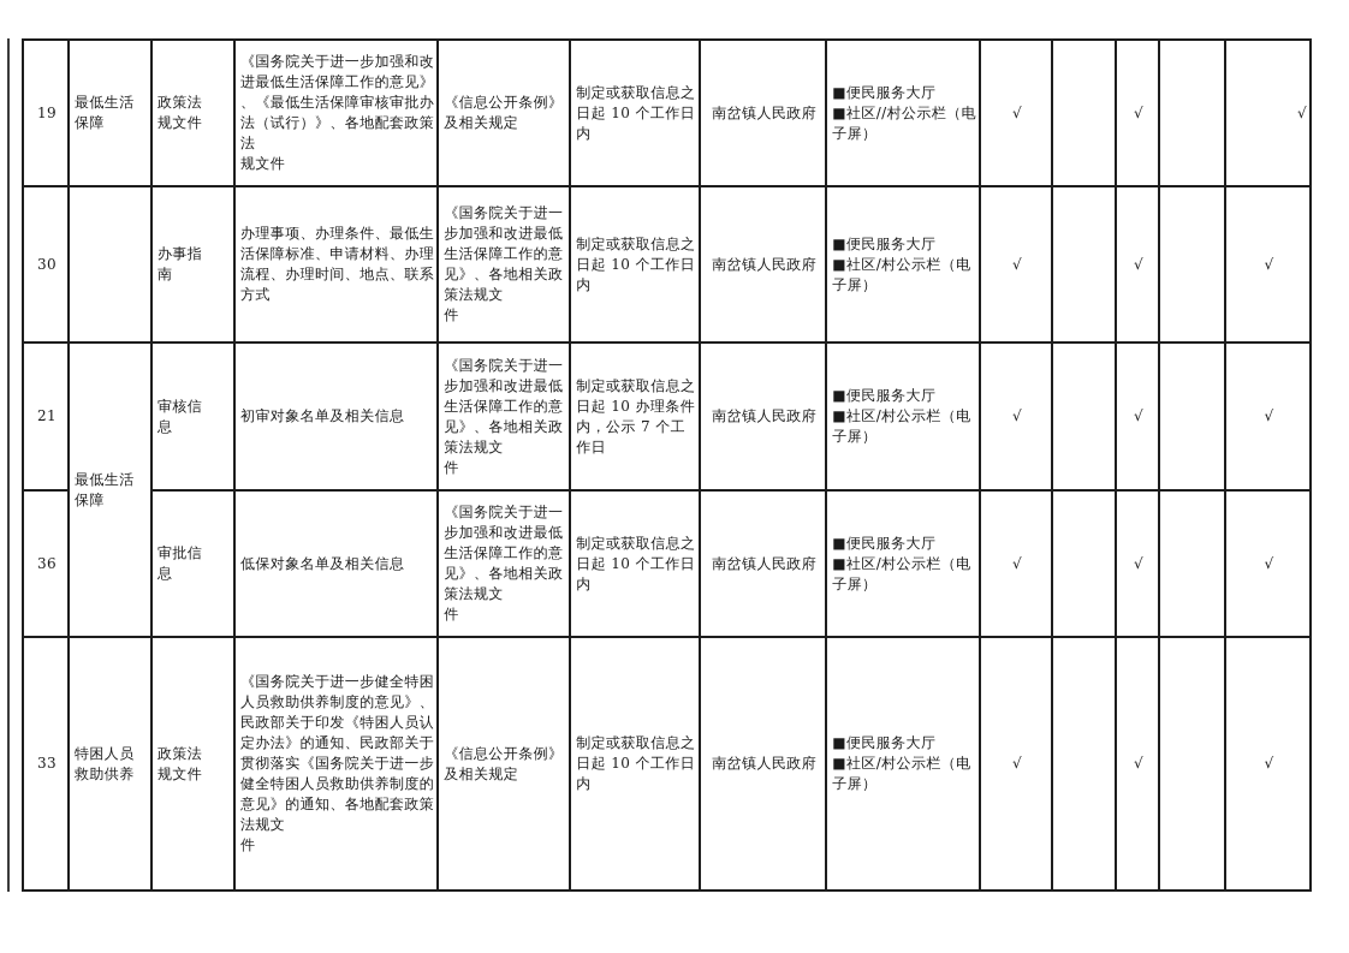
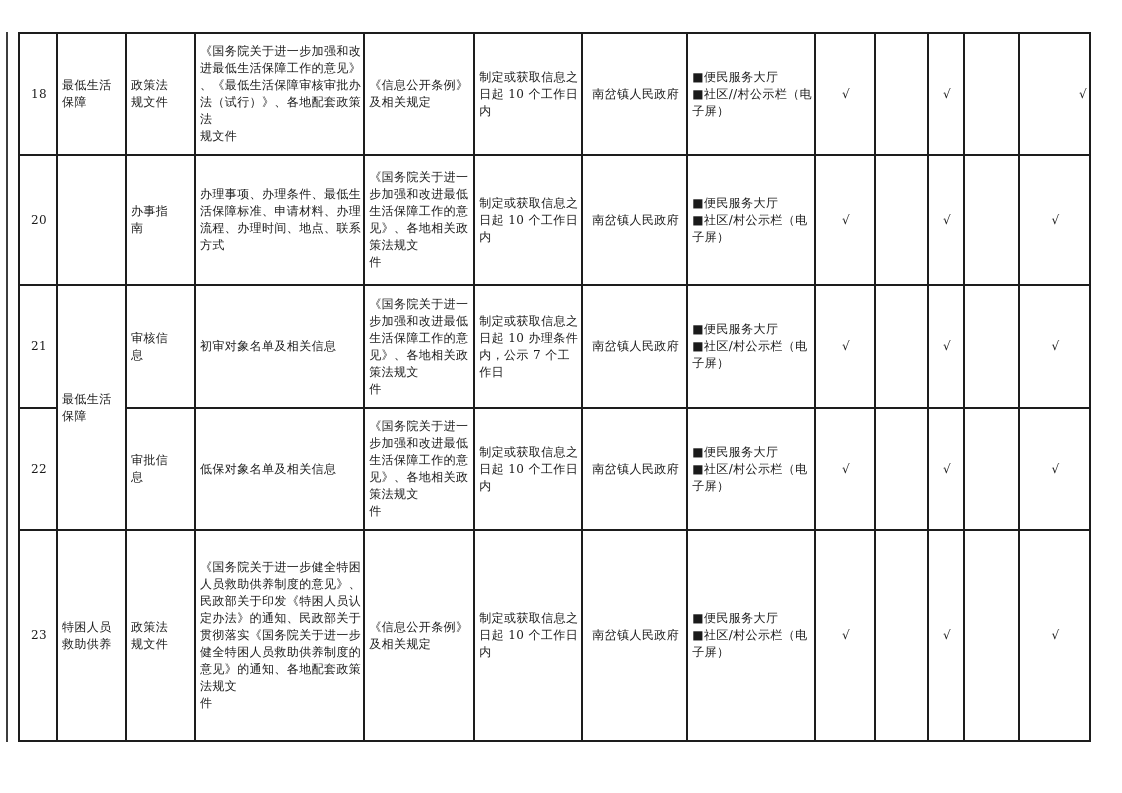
- 19	最低生活 保障	政策法 规文件	《国务院关于进一步加强和改 进最低生活保障工作的意见》 、《最低生活保障审核审批办 法（试行）》、各地配套政策 法 规文件	《信息公开条例》 及相关规定	制定或获取信息之 日起 10 个工作日 内	南岔镇人民政府	■便民服务大厅 ■社区//村公示栏（电 子屏）	√		√		√
+ 18	最低生活 保障	政策法 规文件	《国务院关于进一步加强和改 进最低生活保障工作的意见》 、《最低生活保障审核审批办 法（试行）》、各地配套政策 法 规文件	《信息公开条例》 及相关规定	制定或获取信息之 日起 10 个工作日 内	南岔镇人民政府	■便民服务大厅 ■社区//村公示栏（电 子屏）	√		√		√
- 30		办事指 南	办理事项、办理条件、最低生 活保障标准、申请材料、办理 流程、办理时间、地点、联系 方式	《国务院关于进一 步加强和改进最低 生活保障工作的意 见》、各地相关政 策法规文 件	制定或获取信息之 日起 10 个工作日 内	南岔镇人民政府	■便民服务大厅 ■社区/村公示栏（电 子屏）	√		√		√
+ 20		办事指 南	办理事项、办理条件、最低生 活保障标准、申请材料、办理 流程、办理时间、地点、联系 方式	《国务院关于进一 步加强和改进最低 生活保障工作的意 见》、各地相关政 策法规文 件	制定或获取信息之 日起 10 个工作日 内	南岔镇人民政府	■便民服务大厅 ■社区/村公示栏（电 子屏）	√		√		√
  21	最低生活 保障	审核信 息	初审对象名单及相关信息	《国务院关于进一 步加强和改进最低 生活保障工作的意 见》、各地相关政 策法规文 件	制定或获取信息之 日起 10 办理条件 内，公示 7 个工 作日	南岔镇人民政府	■便民服务大厅 ■社区/村公示栏（电 子屏）	√		√		√
- 36	审批信 息	低保对象名单及相关信息	《国务院关于进一 步加强和改进最低 生活保障工作的意 见》、各地相关政 策法规文 件	制定或获取信息之 日起 10 个工作日 内	南岔镇人民政府	■便民服务大厅 ■社区/村公示栏（电 子屏）	√		√		√
+ 22	审批信 息	低保对象名单及相关信息	《国务院关于进一 步加强和改进最低 生活保障工作的意 见》、各地相关政 策法规文 件	制定或获取信息之 日起 10 个工作日 内	南岔镇人民政府	■便民服务大厅 ■社区/村公示栏（电 子屏）	√		√		√
- 33	特困人员 救助供养	政策法 规文件	《国务院关于进一步健全特困 人员救助供养制度的意见》、 民政部关于印发《特困人员认 定办法》的通知、民政部关于 贯彻落实《国务院关于进一步 健全特困人员救助供养制度的 意见》的通知、各地配套政策 法规文 件	《信息公开条例》 及相关规定	制定或获取信息之 日起 10 个工作日 内	南岔镇人民政府	■便民服务大厅 ■社区/村公示栏（电 子屏）	√		√		√
+ 23	特困人员 救助供养	政策法 规文件	《国务院关于进一步健全特困 人员救助供养制度的意见》、 民政部关于印发《特困人员认 定办法》的通知、民政部关于 贯彻落实《国务院关于进一步 健全特困人员救助供养制度的 意见》的通知、各地配套政策 法规文 件	《信息公开条例》 及相关规定	制定或获取信息之 日起 10 个工作日 内	南岔镇人民政府	■便民服务大厅 ■社区/村公示栏（电 子屏）	√		√		√
